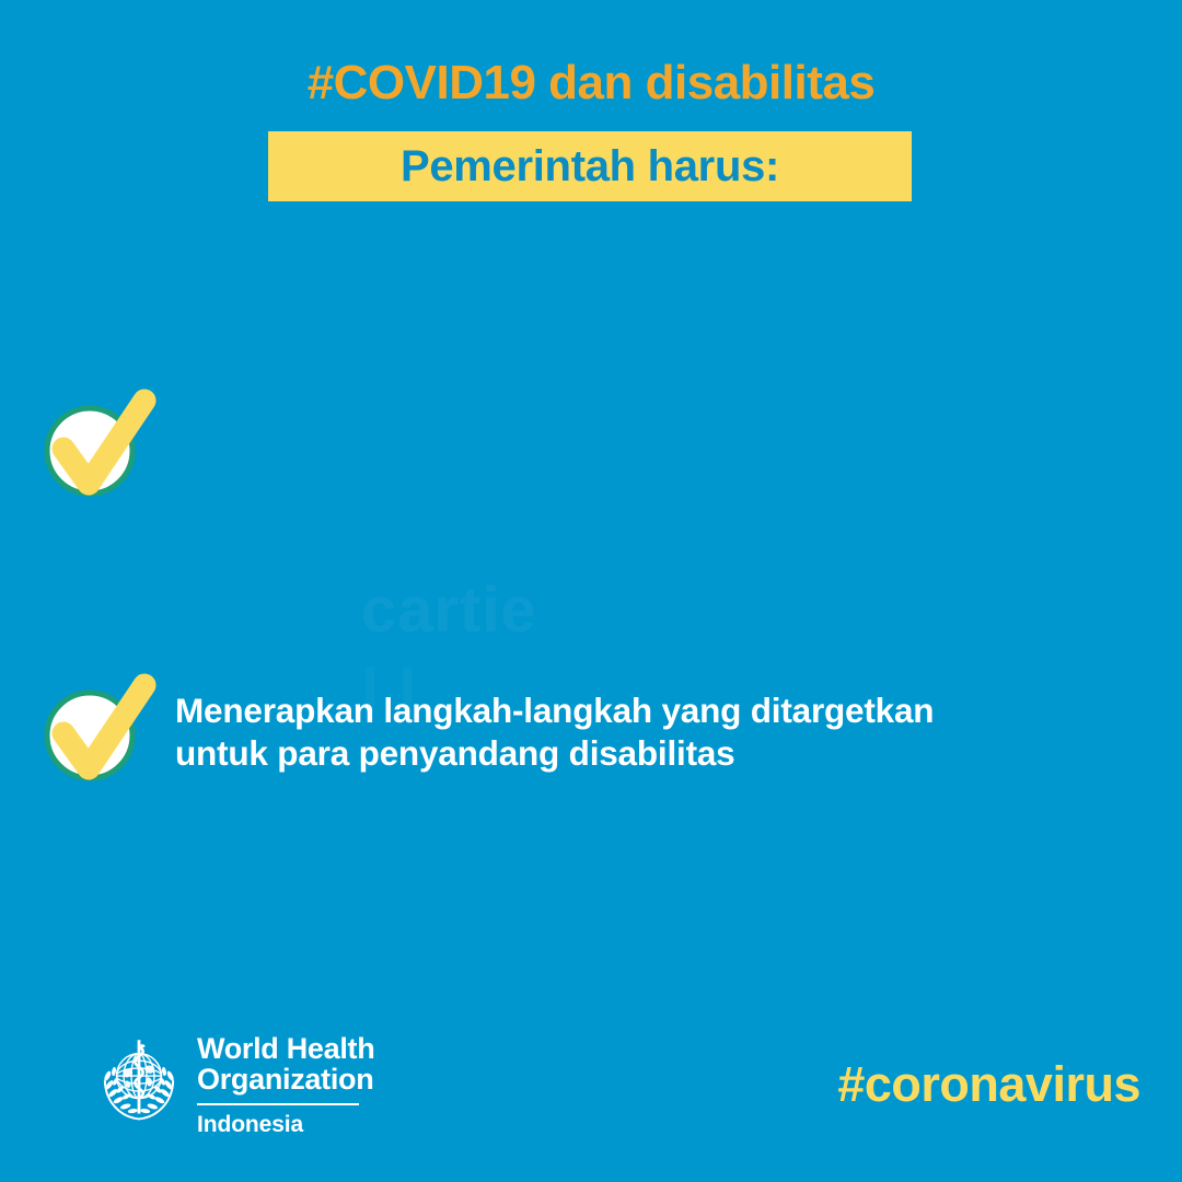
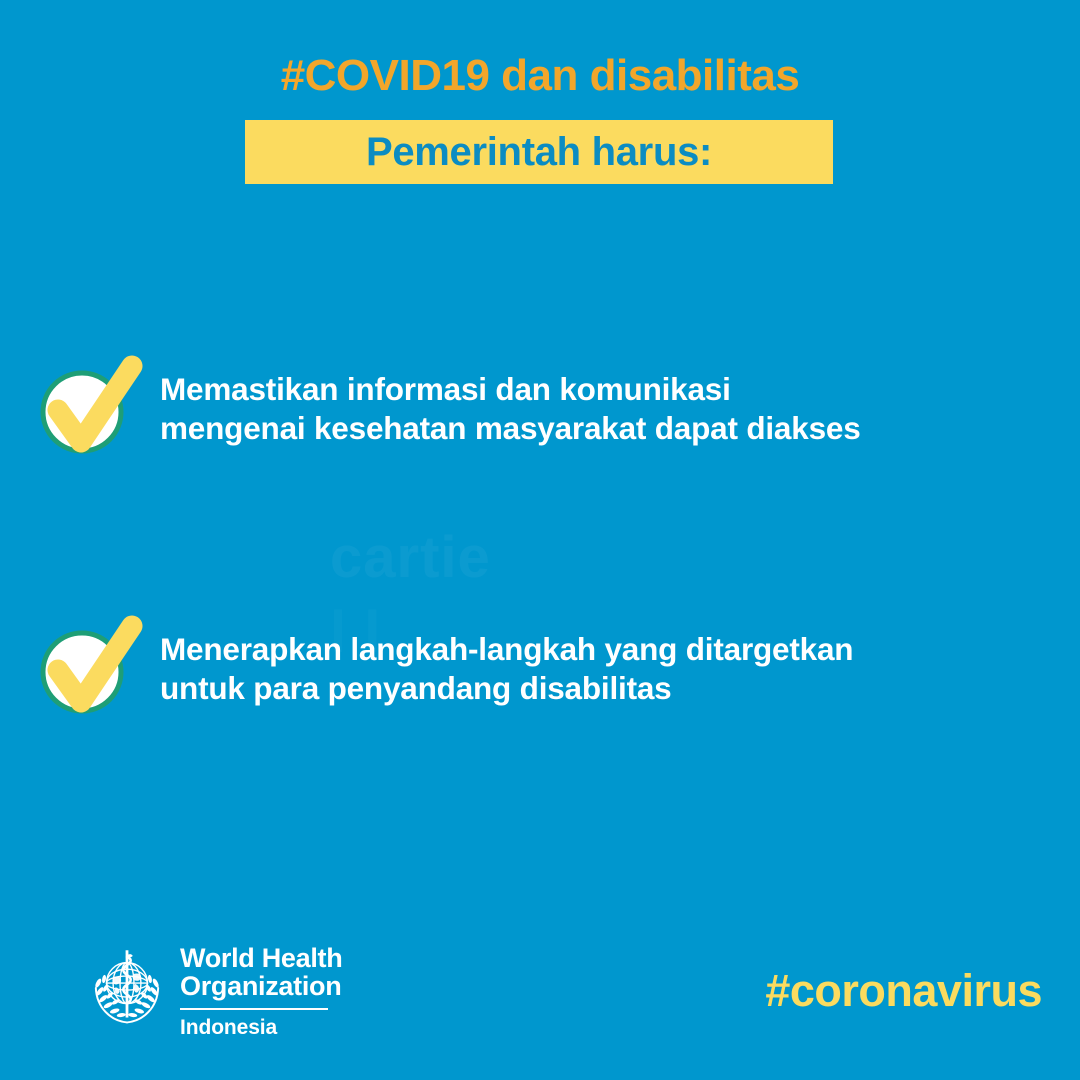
  #COVID19 dan disabilitas
  Pemerintah harus:
  l l
+ Memastikan informasi dan komunikasi
+ mengenai kesehatan masyarakat dapat diakses
  Menerapkan langkah-langkah yang ditargetkan
  untuk para penyandang disabilitas
  World Health
  Organization
  Indonesia
  #coronavirus
